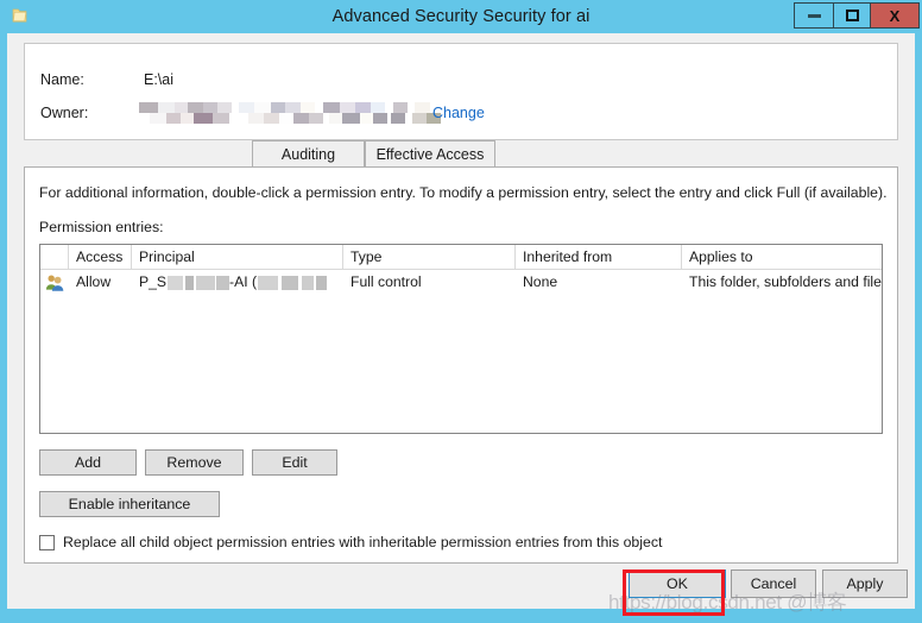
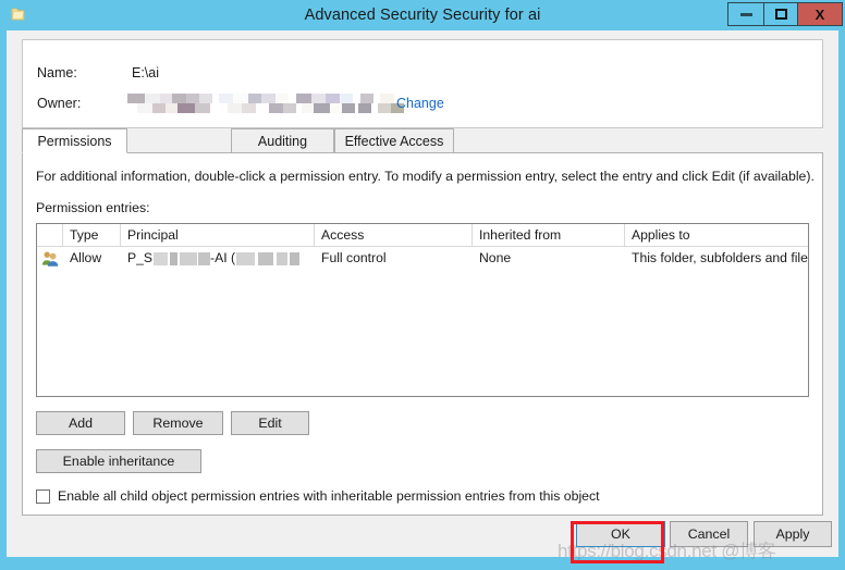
  Advanced Security Security for ai
  X
  Name:
  E:\ai
  Owner:
  Change
+ Permissions
  Auditing
  Effective Access
- For additional information, double-click a permission entry. To modify a permission entry, select the entry and click Full (if available).
+ For additional information, double-click a permission entry. To modify a permission entry, select the entry and click Edit (if available).
  Permission entries:
- Access
+ Type
  Principal
- Type
+ Access
  Inherited from
  Applies to
  Allow
  P_S
  -AI (
  Full control
  None
  This folder, subfolders and file
  Add
  Remove
  Edit
  Enable inheritance
- Replace all child object permission entries with inheritable permission entries from this object
+ Enable all child object permission entries with inheritable permission entries from this object
  OK
  Cancel
  Apply
  https://blog.csdn.net @博客
